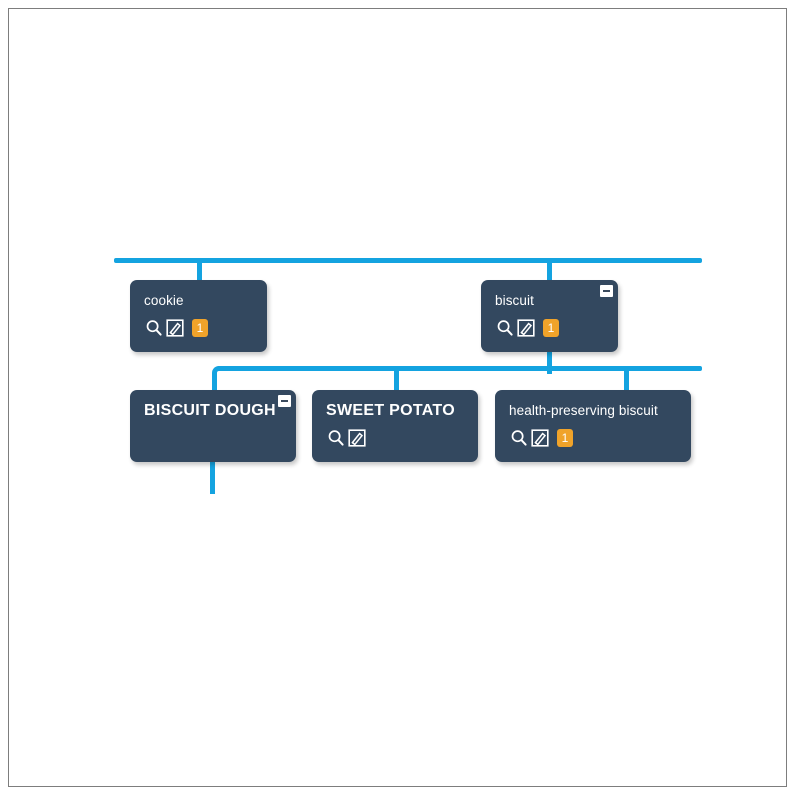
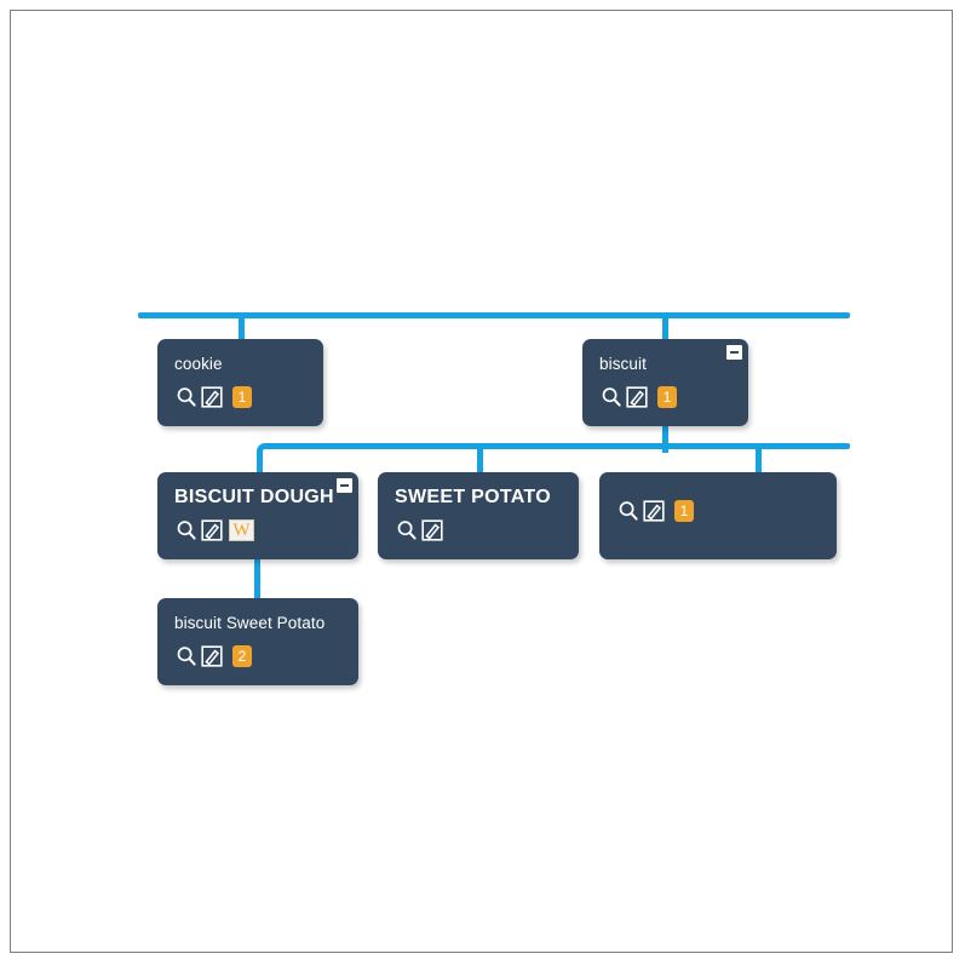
  cookie
  1
  biscuit
  1
  BISCUIT DOUGH
+ W
  SWEET POTATO
- health-preserving biscuit
  1
+ biscuit Sweet Potato
+ 2
